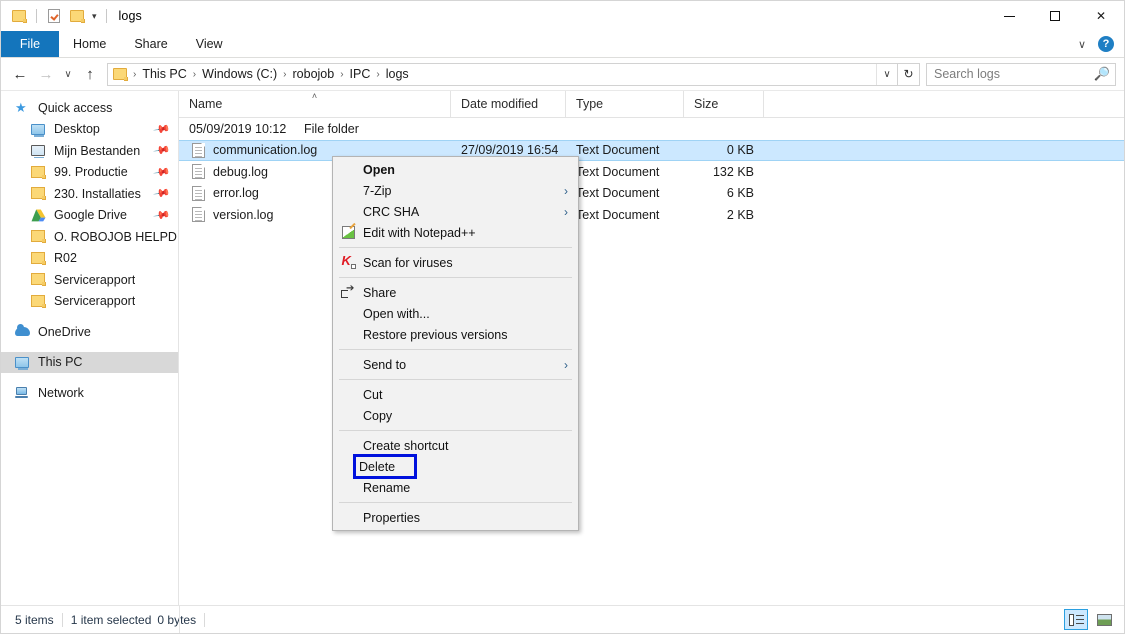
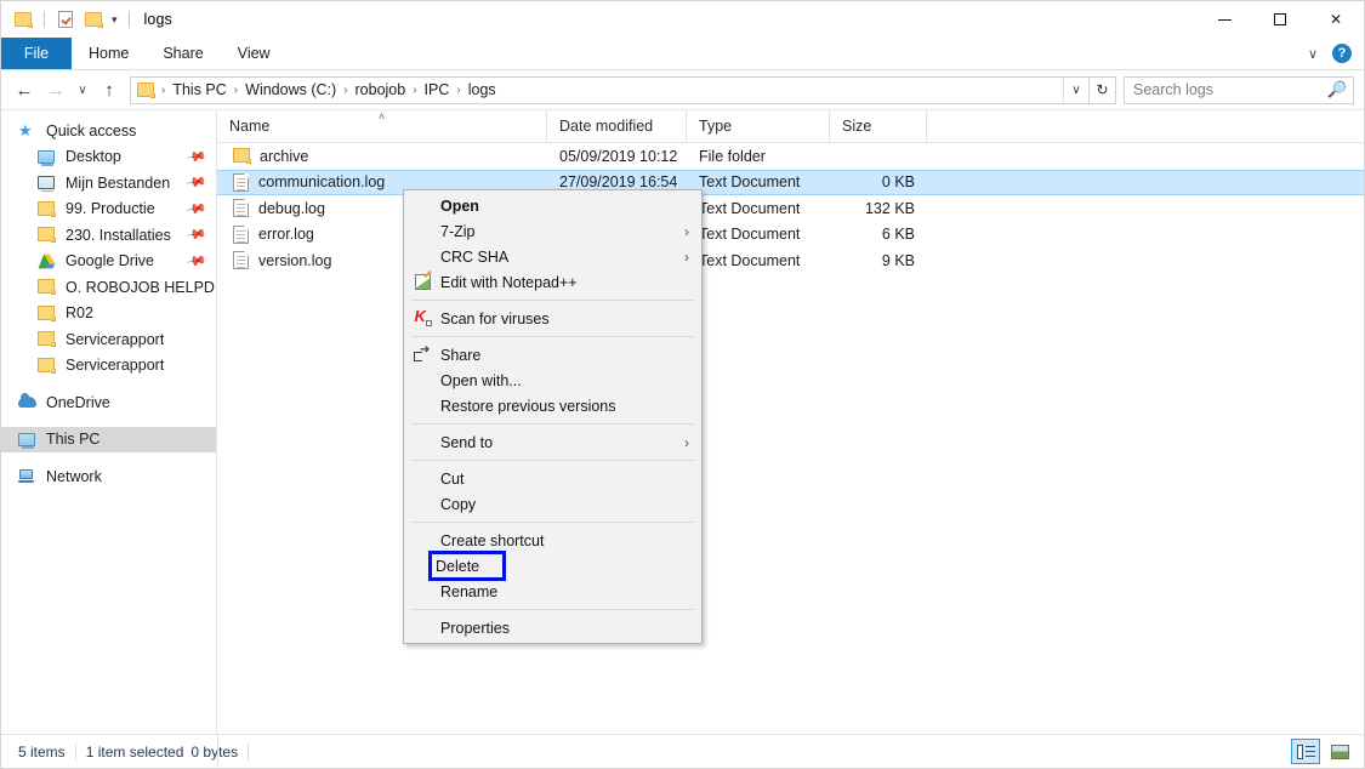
  ▾
  logs
  ✕
  File
  Home
  Share
  View
  ∨
  ?
  ←
  →
  ∨
  ↑
  ›
  This PC
  ›
  Windows (C:)
  ›
  robojob
  ›
  IPC
  ›
  logs
  ∨
  ↻
  Search logs
  ★
  Quick access
  Desktop
  Mijn Bestanden
  99. Productie
  230. Installaties
  Google Drive
  O. ROBOJOB HELPD
  R02
  Servicerapport
  Servicerapport
  OneDrive
  This PC
  Network
  Name
  ˄
  Date modified
  Type
  Size
+ archive
  05/09/2019 10:12
  File folder
  communication.log
  27/09/2019 16:54
  Text Document
  0 KB
  debug.log
  Text Document
  132 KB
  error.log
  Text Document
  6 KB
  version.log
  Text Document
- 2 KB
+ 9 KB
  5 items
  1 item selected
  0 bytes
  Open
  7-Zip
  ›
  CRC SHA
  ›
  Edit with Notepad++
  Scan for viruses
  Share
  Open with...
  Restore previous versions
  Send to
  ›
  Cut
  Copy
  Create shortcut
  Delete
  Rename
  Properties
